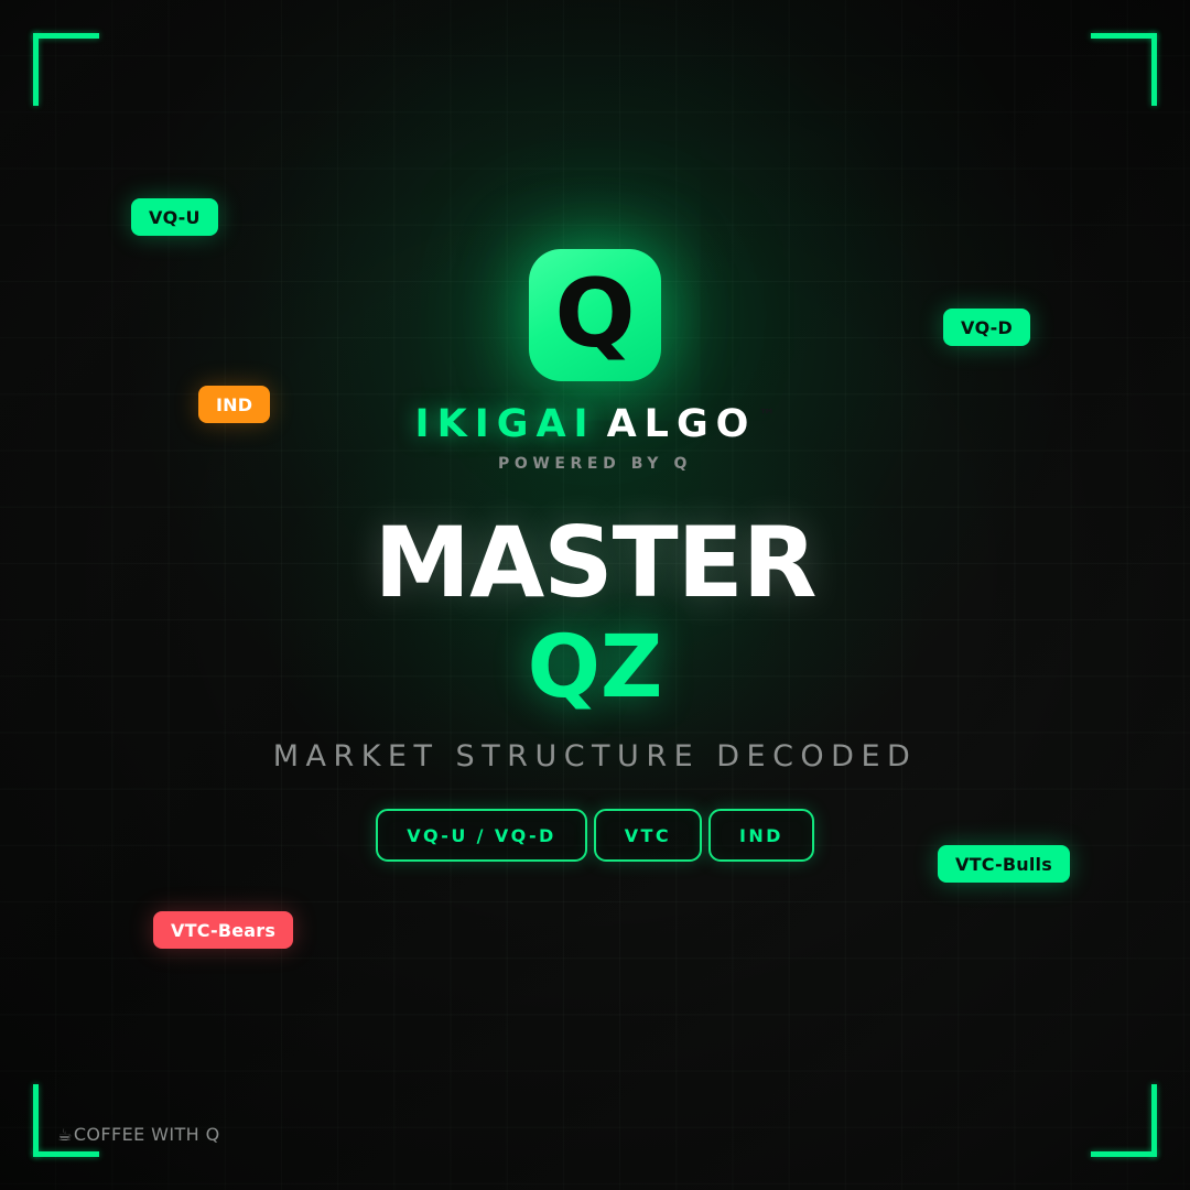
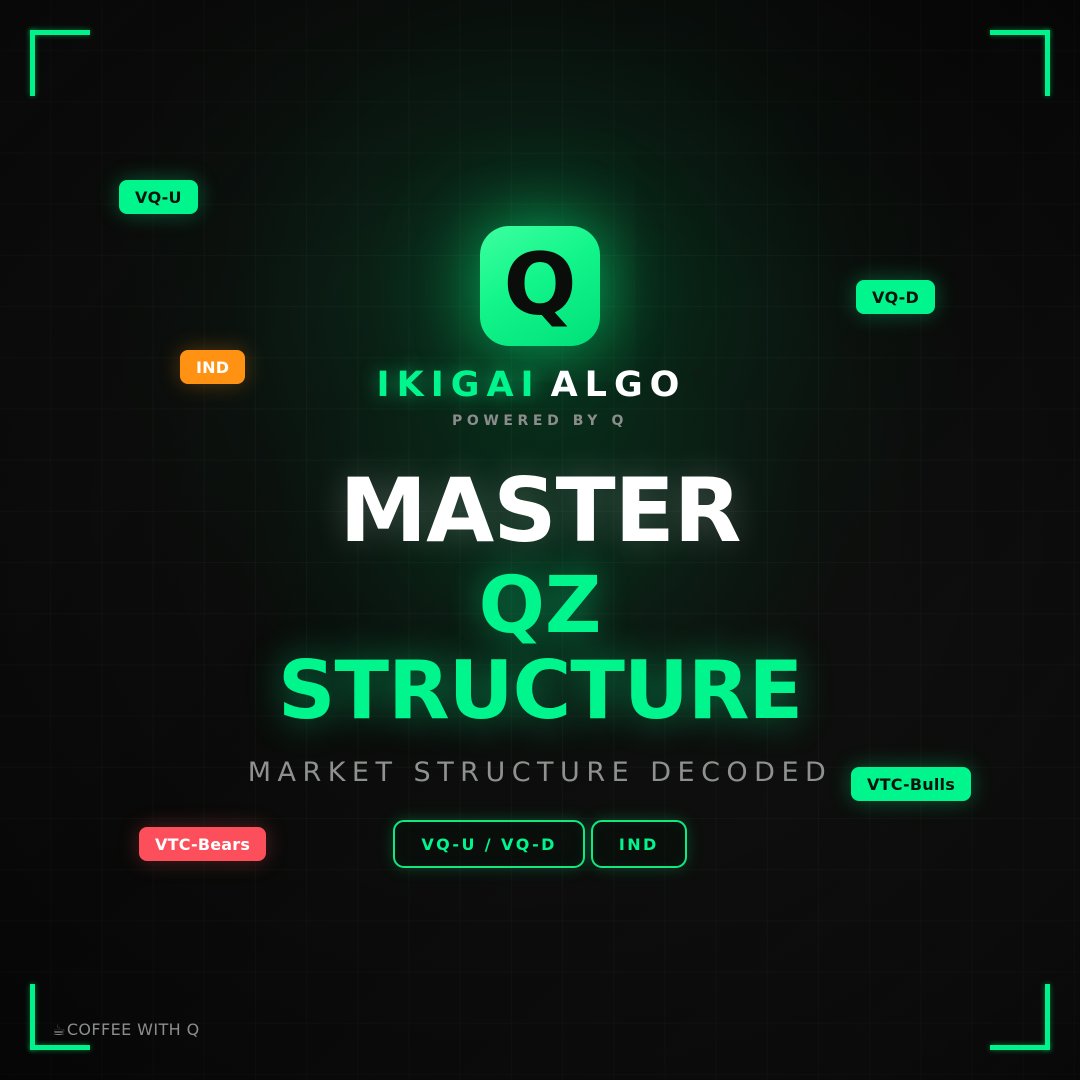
  VQ-U
  VQ-D
  IND
  VTC-Bulls
  VTC-Bears
  Q
  IKIGAI
  ALGO
  POWERED BY Q
  MASTER
  QZ
+ STRUCTURE
  MARKET STRUCTURE DECODED
  VQ-U / VQ-D
- VTC
  IND
  ☕
  COFFEE WITH Q
